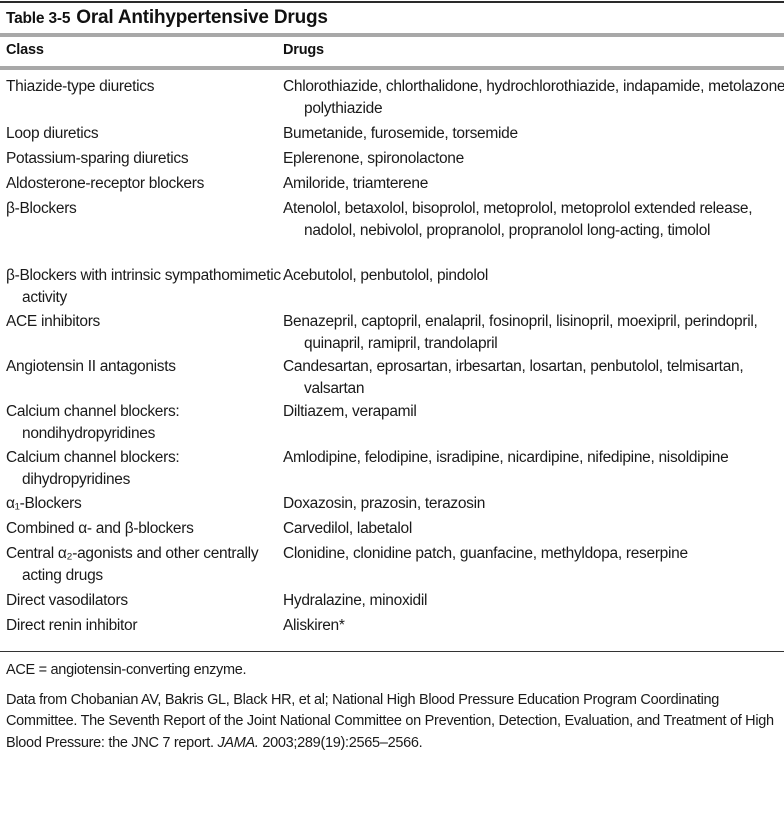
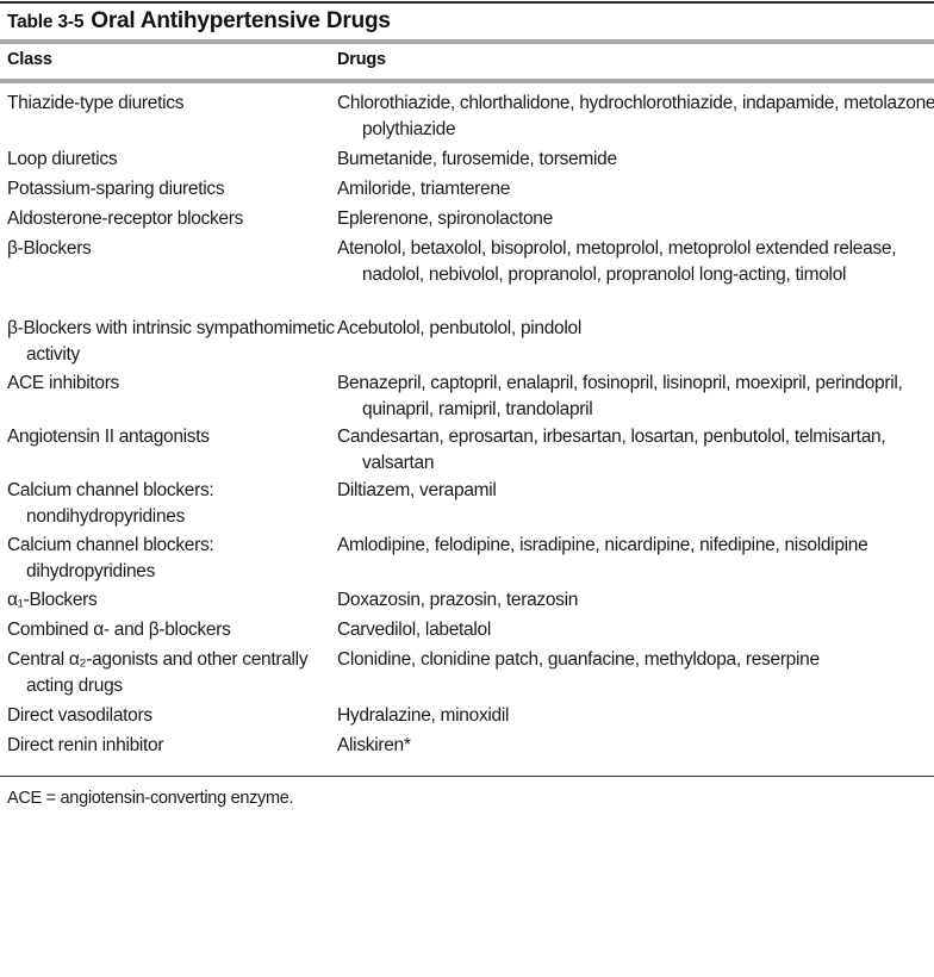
  Table 3-5 Oral Antihypertensive Drugs
  Class
  Drugs
  Thiazide-type diuretics
  Chlorothiazide, chlorthalidone, hydrochlorothiazide, indapamide, metolazone polythiazide
  Loop diuretics
  Bumetanide, furosemide, torsemide
  Potassium-sparing diuretics
- Eplerenone, spironolactone
+ Amiloride, triamterene
  Aldosterone-receptor blockers
- Amiloride, triamterene
+ Eplerenone, spironolactone
  β-Blockers
  Atenolol, betaxolol, bisoprolol, metoprolol, metoprolol extended release, nadolol, nebivolol, propranolol, propranolol long-acting, timolol
  β-Blockers with intrinsic sympathomimetic activity
  Acebutolol, penbutolol, pindolol
  ACE inhibitors
  Benazepril, captopril, enalapril, fosinopril, lisinopril, moexipril, perindopril, quinapril, ramipril, trandolapril
  Angiotensin II antagonists
  Candesartan, eprosartan, irbesartan, losartan, penbutolol, telmisartan, valsartan
  Calcium channel blockers: nondihydropyridines
  Diltiazem, verapamil
  Calcium channel blockers: dihydropyridines
  Amlodipine, felodipine, isradipine, nicardipine, nifedipine, nisoldipine
  α₁-Blockers
  Doxazosin, prazosin, terazosin
  Combined α- and β-blockers
  Carvedilol, labetalol
  Central α₂-agonists and other centrally acting drugs
  Clonidine, clonidine patch, guanfacine, methyldopa, reserpine
  Direct vasodilators
  Hydralazine, minoxidil
  Direct renin inhibitor
  Aliskiren*
  ACE = angiotensin-converting enzyme.
- Data from Chobanian AV, Bakris GL, Black HR, et al; National High Blood Pressure Education Program Coordinating Committee. The Seventh Report of the Joint National Committee on Prevention, Detection, Evaluation, and Treatment of High Blood Pressure: the JNC 7 report. JAMA. 2003;289(19):2565–2566.
